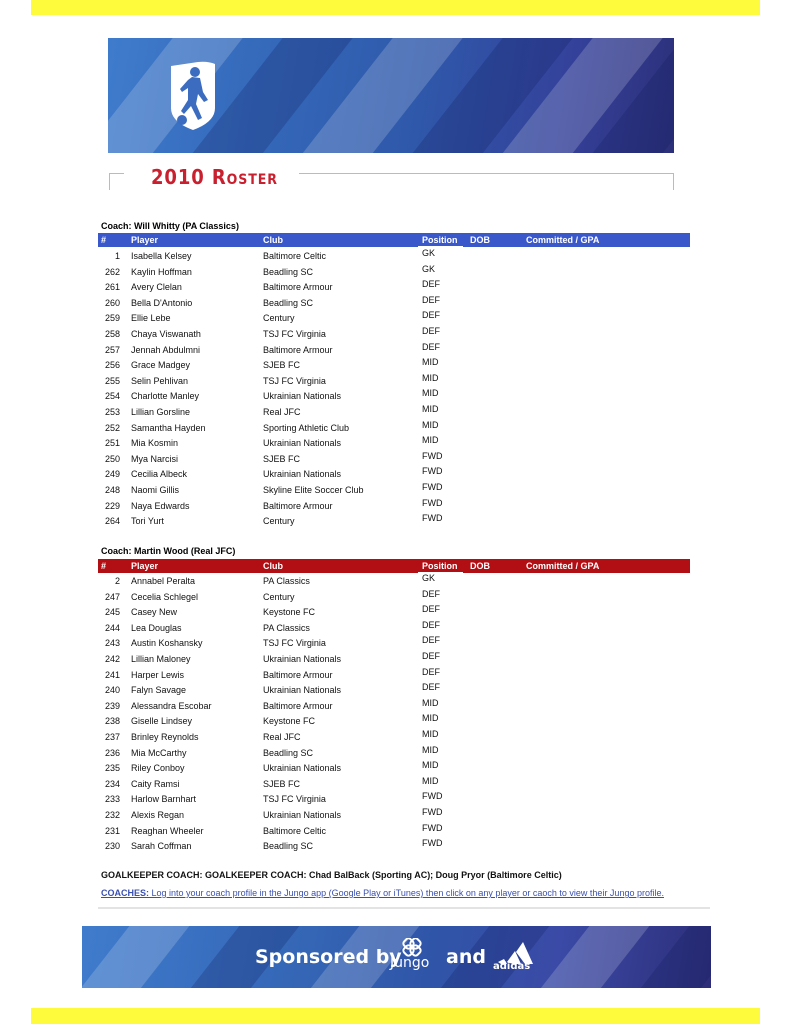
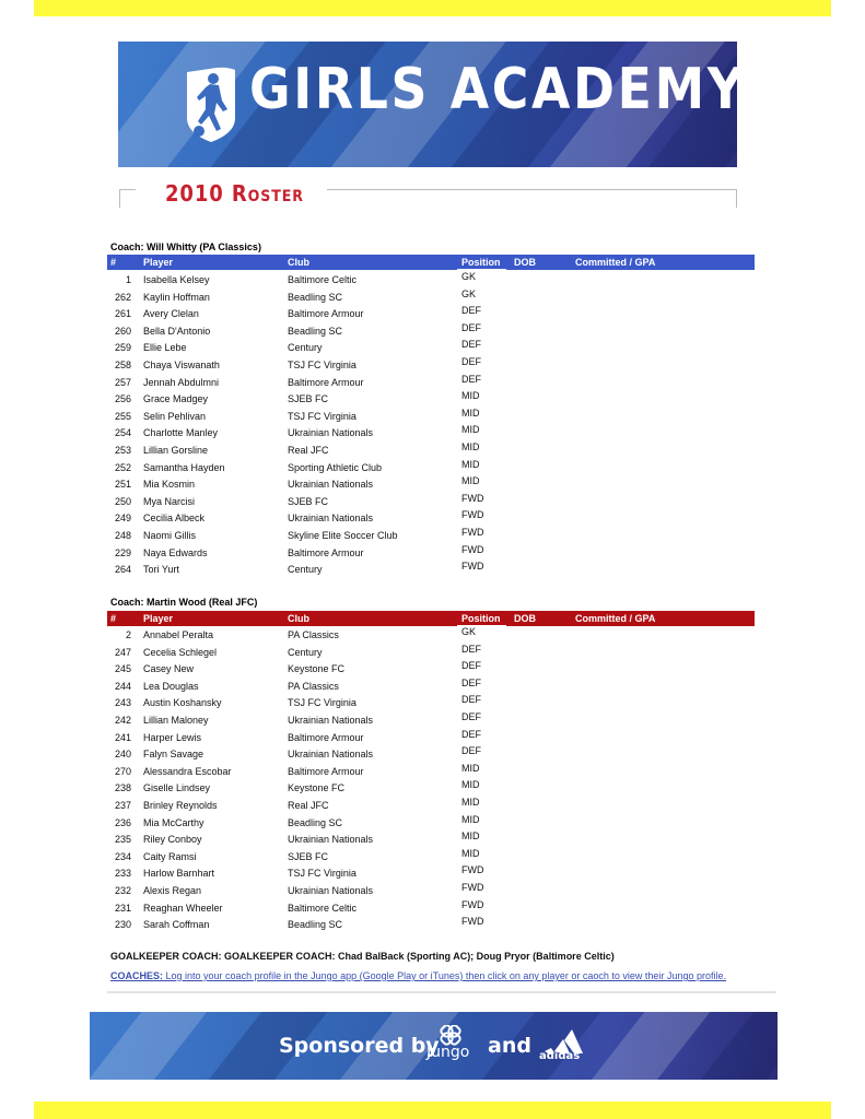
+ GIRLS ACADEMY
  2010 Roster
  Coach: Will Whitty (PA Classics)
  #
  Player
  Club
  Position
  DOB
  Committed / GPA
  1
  Isabella Kelsey
  Baltimore Celtic
  GK
  262
  Kaylin Hoffman
  Beadling SC
  GK
  261
  Avery Clelan
  Baltimore Armour
  DEF
  260
  Bella D'Antonio
  Beadling SC
  DEF
  259
  Ellie Lebe
  Century
  DEF
  258
  Chaya Viswanath
  TSJ FC Virginia
  DEF
  257
  Jennah Abdulmni
  Baltimore Armour
  DEF
  256
  Grace Madgey
  SJEB FC
  MID
  255
  Selin Pehlivan
  TSJ FC Virginia
  MID
  254
  Charlotte Manley
  Ukrainian Nationals
  MID
  253
  Lillian Gorsline
  Real JFC
  MID
  252
  Samantha Hayden
  Sporting Athletic Club
  MID
  251
  Mia Kosmin
  Ukrainian Nationals
  MID
  250
  Mya Narcisi
  SJEB FC
  FWD
  249
  Cecilia Albeck
  Ukrainian Nationals
  FWD
  248
  Naomi Gillis
  Skyline Elite Soccer Club
  FWD
  229
  Naya Edwards
  Baltimore Armour
  FWD
  264
  Tori Yurt
  Century
  FWD
  Coach: Martin Wood (Real JFC)
  #
  Player
  Club
  Position
  DOB
  Committed / GPA
  2
  Annabel Peralta
  PA Classics
  GK
  247
  Cecelia Schlegel
  Century
  DEF
  245
  Casey New
  Keystone FC
  DEF
  244
  Lea Douglas
  PA Classics
  DEF
  243
  Austin Koshansky
  TSJ FC Virginia
  DEF
  242
  Lillian Maloney
  Ukrainian Nationals
  DEF
  241
  Harper Lewis
  Baltimore Armour
  DEF
  240
  Falyn Savage
  Ukrainian Nationals
  DEF
- 239
+ 270
  Alessandra Escobar
  Baltimore Armour
  MID
  238
  Giselle Lindsey
  Keystone FC
  MID
  237
  Brinley Reynolds
  Real JFC
  MID
  236
  Mia McCarthy
  Beadling SC
  MID
  235
  Riley Conboy
  Ukrainian Nationals
  MID
  234
  Caity Ramsi
  SJEB FC
  MID
  233
  Harlow Barnhart
  TSJ FC Virginia
  FWD
  232
  Alexis Regan
  Ukrainian Nationals
  FWD
  231
  Reaghan Wheeler
  Baltimore Celtic
  FWD
  230
  Sarah Coffman
  Beadling SC
  FWD
  GOALKEEPER COACH: GOALKEEPER COACH: Chad BalBack (Sporting AC); Doug Pryor (Baltimore Celtic)
  COACHES: Log into your coach profile in the Jungo app (Google Play or iTunes) then click on any player or caoch to view their Jungo profile.
  Sponsored by
  Jungo
  and
  adidas
